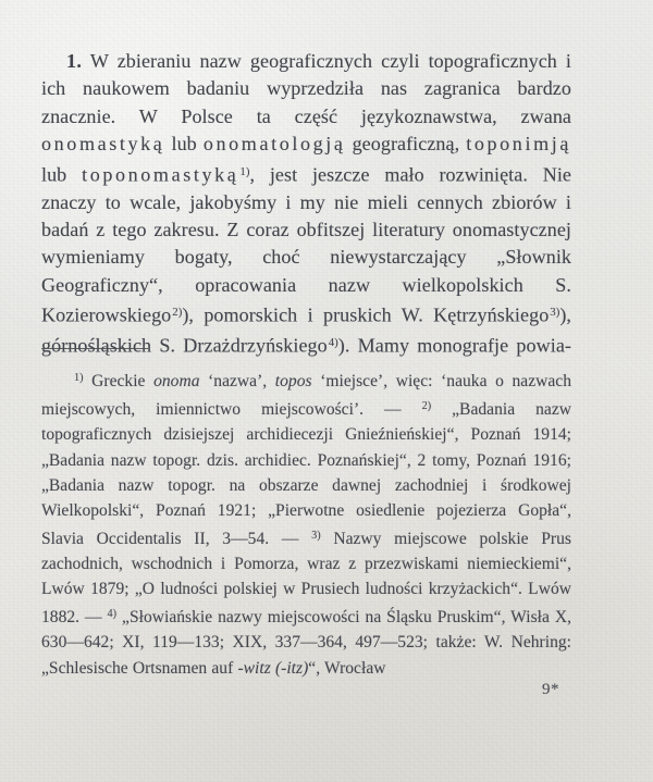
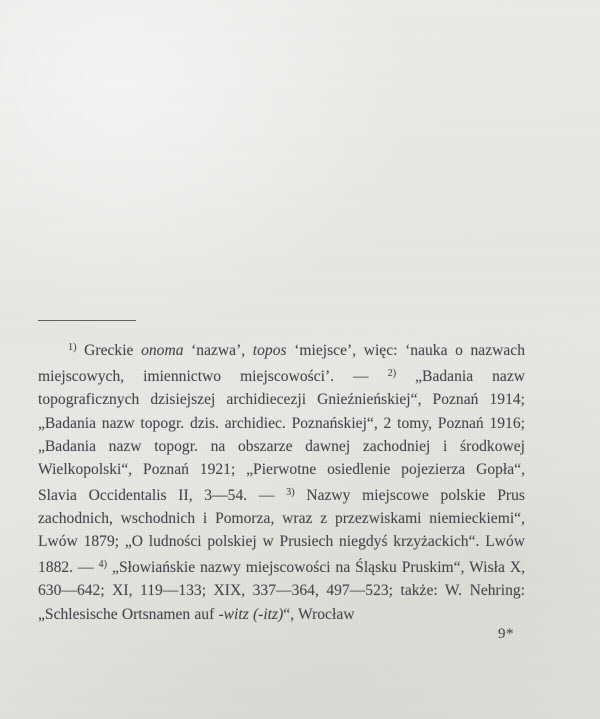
- 1. W zbieraniu nazw geograficznych czyli topograficznych i ich naukowem badaniu wyprzedziła nas zagranica bardzo znacznie. W Polsce ta część językoznawstwa, zwana onomastyką lub onomatologją geograficzną, toponimją lub toponomastyką1), jest jeszcze mało rozwinięta. Nie znaczy to wcale, jakobyśmy i my nie mieli cennych zbiorów i badań z tego zakresu. Z coraz obfitszej literatury onomastycznej wymieniamy bogaty, choć niewystarczający „Słownik Geograficzny“, opracowania nazw wielkopolskich S. Kozierowskiego2)), pomorskich i pruskich W. Kętrzyńskiego3)), górnośląskich S. Drzażdrzyńskiego4)). Mamy monografje powia-
- 1) Greckie onoma ‘nazwa’, topos ‘miejsce’, więc: ‘nauka o nazwach miejscowych, imiennictwo miejscowości’. — 2) „Badania nazw topograficznych dzisiejszej archidiecezji Gnieźnieńskiej“, Poznań 1914; „Badania nazw topogr. dzis. archidiec. Poznańskiej“, 2 tomy, Poznań 1916; „Badania nazw topogr. na obszarze dawnej zachodniej i środkowej Wielkopolski“, Poznań 1921; „Pierwotne osiedlenie pojezierza Gopła“, Slavia Occidentalis II, 3—54. — 3) Nazwy miejscowe polskie Prus zachodnich, wschodnich i Pomorza, wraz z przezwiskami niemieckiemi“, Lwów 1879; „O ludności polskiej w Prusiech ludności krzyżackich“. Lwów 1882. — 4) „Słowiańskie nazwy miejscowości na Śląsku Pruskim“, Wisła X, 630—642; XI, 119—133; XIX, 337—364, 497—523; także: W. Nehring: „Schlesische Ortsnamen auf -witz (-itz)“, Wrocław
+ 1) Greckie onoma ‘nazwa’, topos ‘miejsce’, więc: ‘nauka o nazwach miejscowych, imiennictwo miejscowości’. — 2) „Badania nazw topograficznych dzisiejszej archidiecezji Gnieźnieńskiej“, Poznań 1914; „Badania nazw topogr. dzis. archidiec. Poznańskiej“, 2 tomy, Poznań 1916; „Badania nazw topogr. na obszarze dawnej zachodniej i środkowej Wielkopolski“, Poznań 1921; „Pierwotne osiedlenie pojezierza Gopła“, Slavia Occidentalis II, 3—54. — 3) Nazwy miejscowe polskie Prus zachodnich, wschodnich i Pomorza, wraz z przezwiskami niemieckiemi“, Lwów 1879; „O ludności polskiej w Prusiech niegdyś krzyżackich“. Lwów 1882. — 4) „Słowiańskie nazwy miejscowości na Śląsku Pruskim“, Wisła X, 630—642; XI, 119—133; XIX, 337—364, 497—523; także: W. Nehring: „Schlesische Ortsnamen auf -witz (-itz)“, Wrocław
  9*
